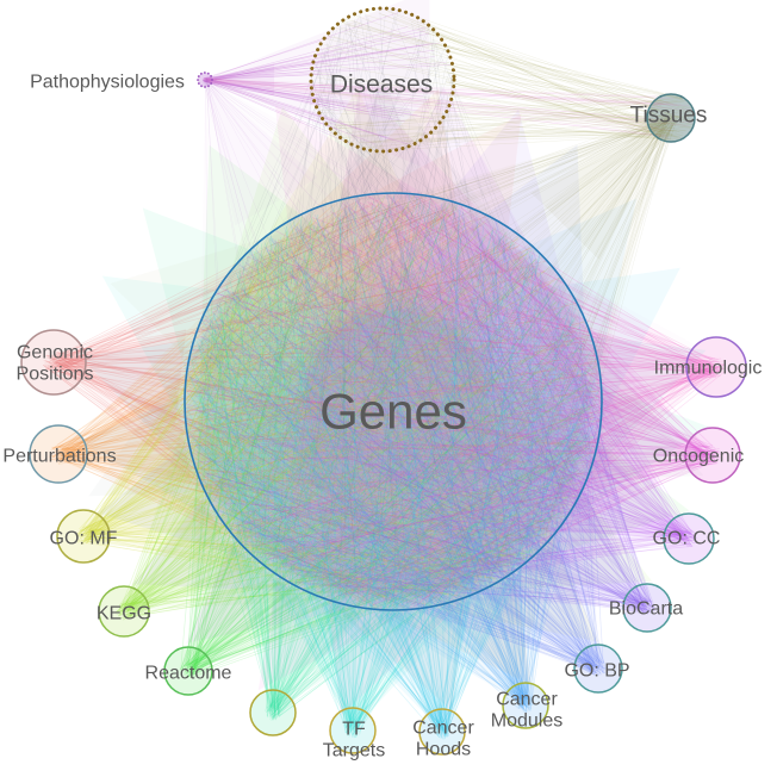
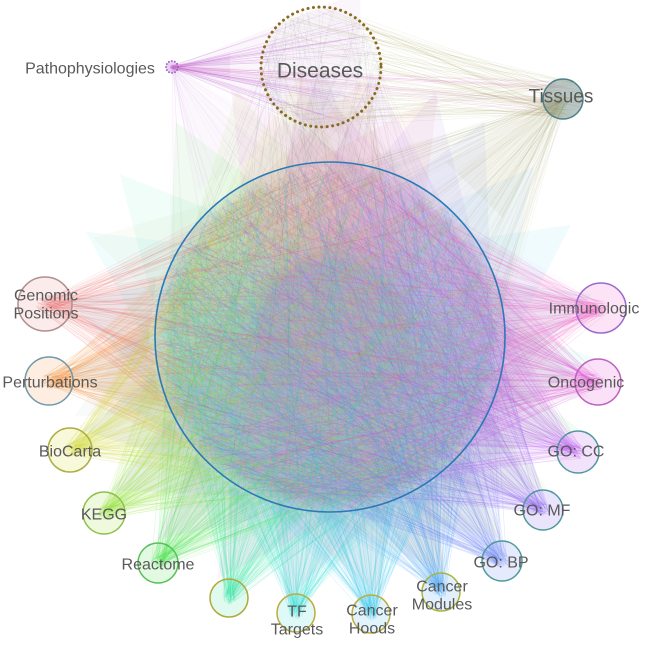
- Genes
  Diseases
  Tissues
  Pathophysiologies
  Genomic Positions
  Perturbations
- GO: MF
+ BioCarta
  KEGG
  Reactome
  TF Targets
  Cancer Hoods
  Cancer Modules
  GO: BP
- BioCarta
+ GO: MF
  GO: CC
  Oncogenic
  Immunologic
